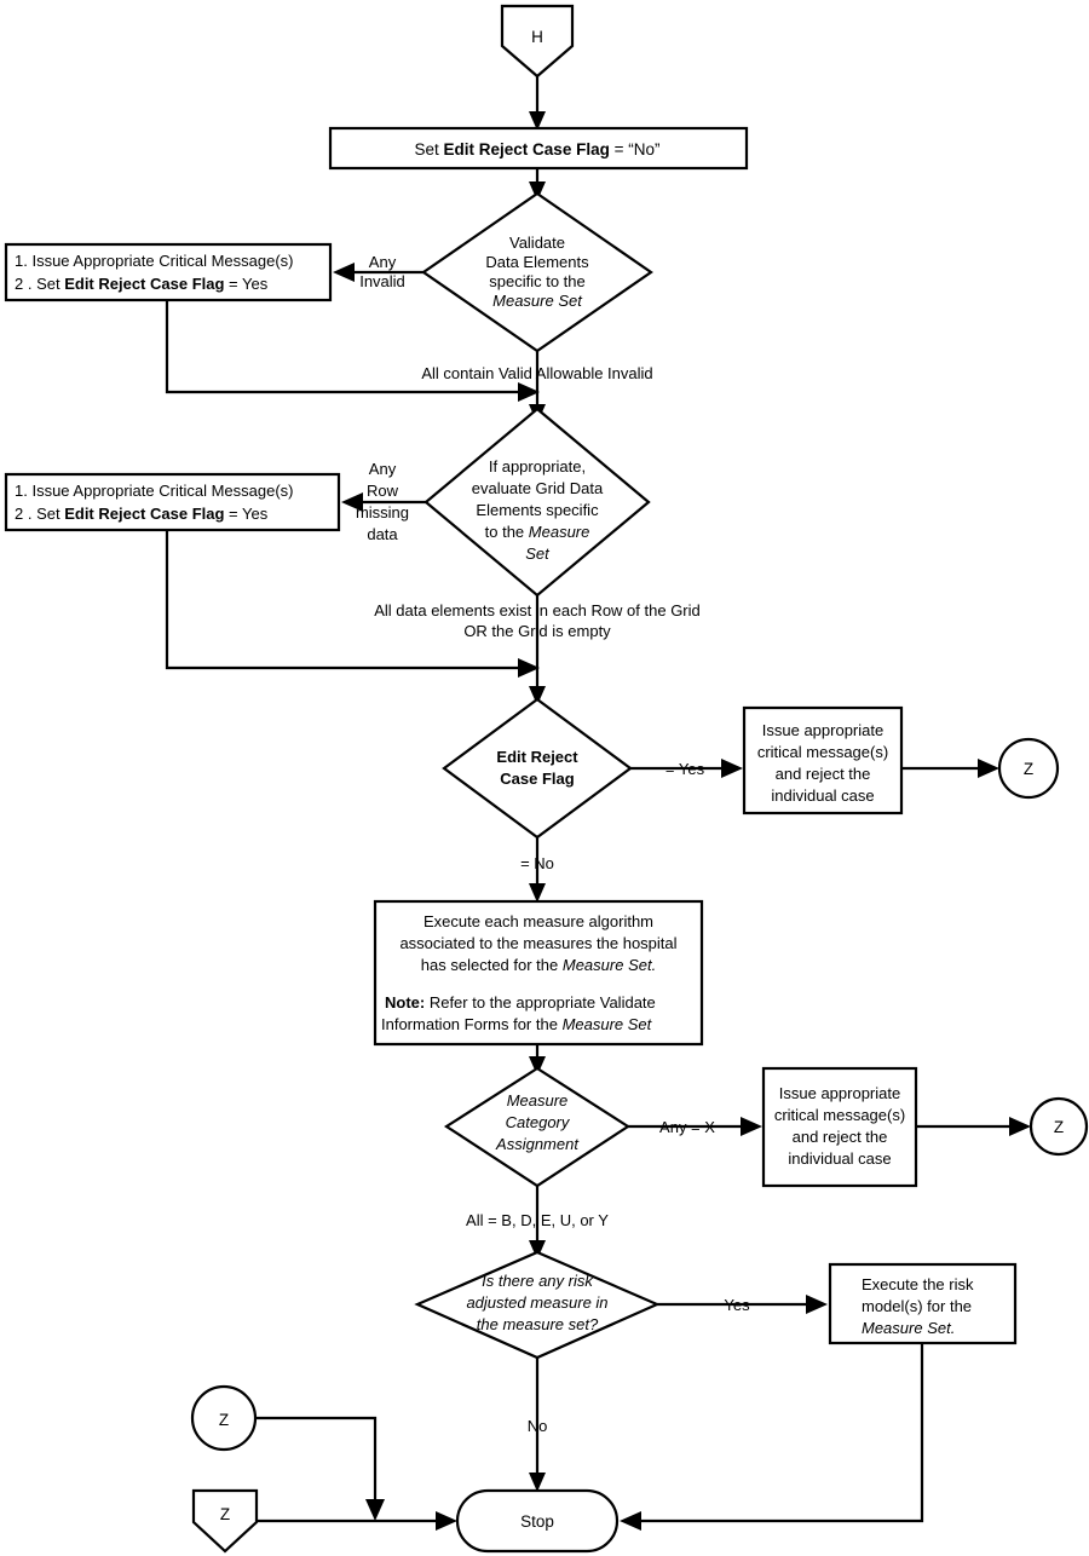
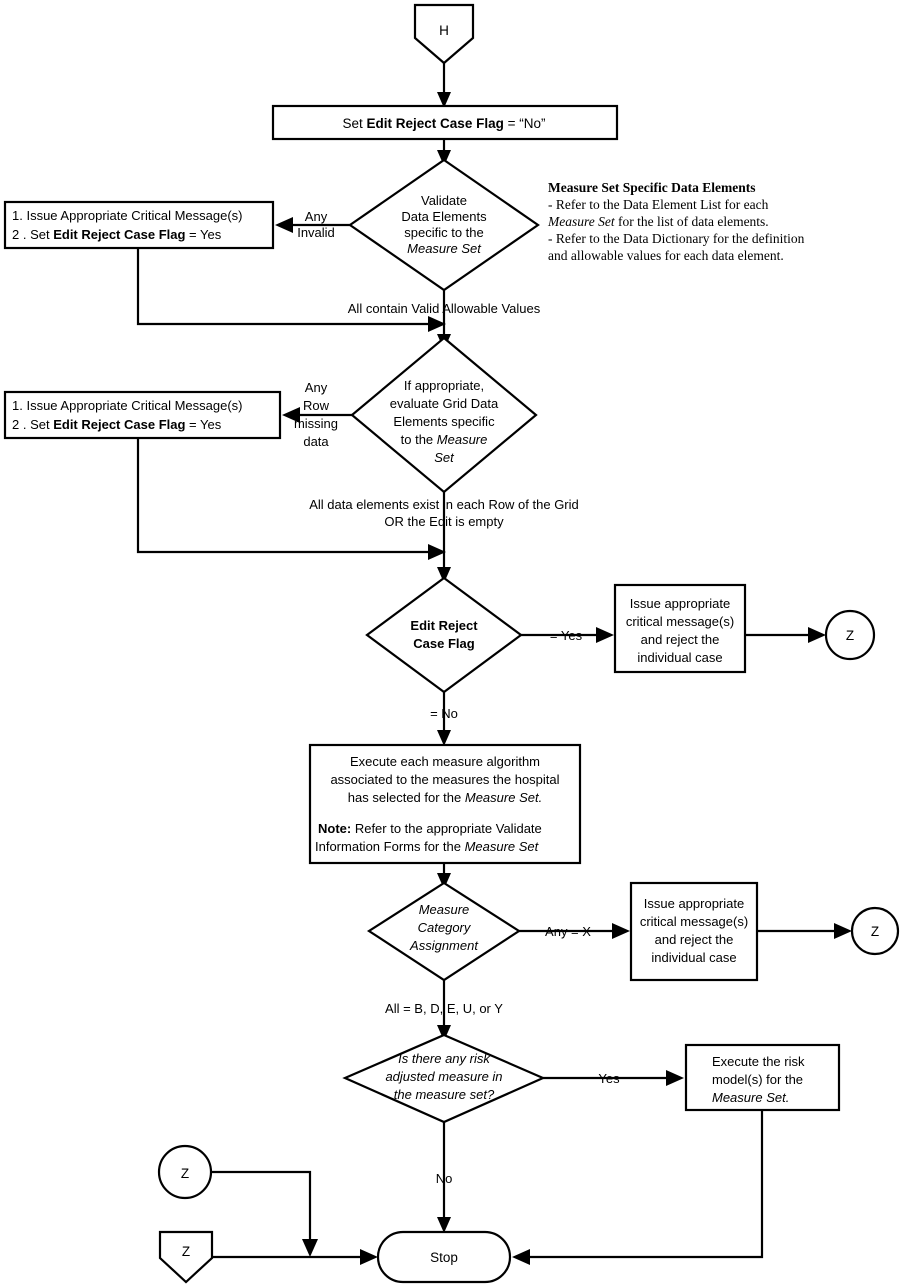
  H
  Set Edit Reject Case Flag = “No”
  Validate
  Data Elements
  specific to the
  Measure Set
  Any
  Invalid
  1. Issue Appropriate Critical Message(s)
  2 . Set Edit Reject Case Flag = Yes
+ Measure Set Specific Data Elements
+ - Refer to the Data Element List for each
+ Measure Set for the list of data elements.
+ - Refer to the Data Dictionary for the definition
+ and allowable values for each data element.
- All contain Valid Allowable Invalid
+ All contain Valid Allowable Values
  If appropriate,
  evaluate Grid Data
  Elements specific
  to the Measure
  Set
  Any
  Row
  missing
  data
  1. Issue Appropriate Critical Message(s)
  2 . Set Edit Reject Case Flag = Yes
  All data elements exist in each Row of the Grid
- OR the Grid is empty
+ OR the Edit is empty
  Edit Reject
  Case Flag
  = Yes
  Issue appropriate
  critical message(s)
  and reject the
  individual case
  Z
  = No
  Execute each measure algorithm
  associated to the measures the hospital
  has selected for the Measure Set.
  Note: Refer to the appropriate Validate
  Information Forms for the Measure Set
  Measure
  Category
  Assignment
  Any = X
  Issue appropriate
  critical message(s)
  and reject the
  individual case
  Z
  All = B, D, E, U, or Y
  Is there any risk
  adjusted measure in
  the measure set?
  Yes
  Execute the risk
  model(s) for the
  Measure Set.
  No
  Z
  Z
  Stop
